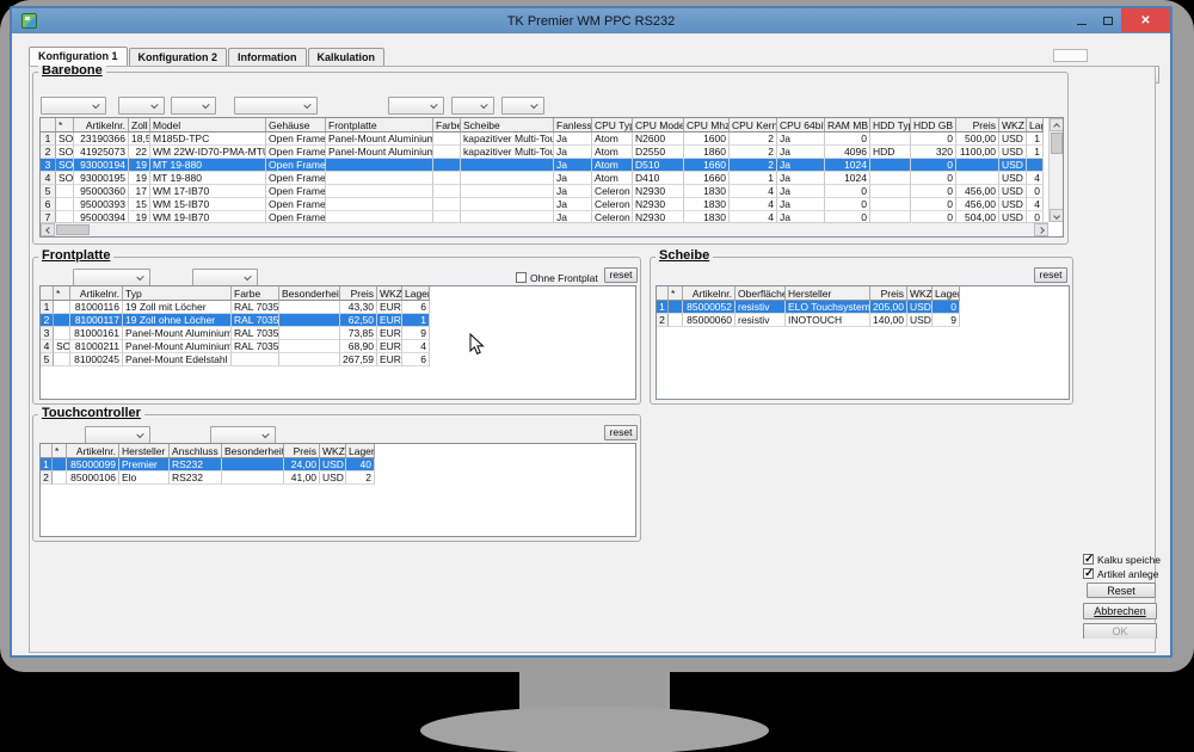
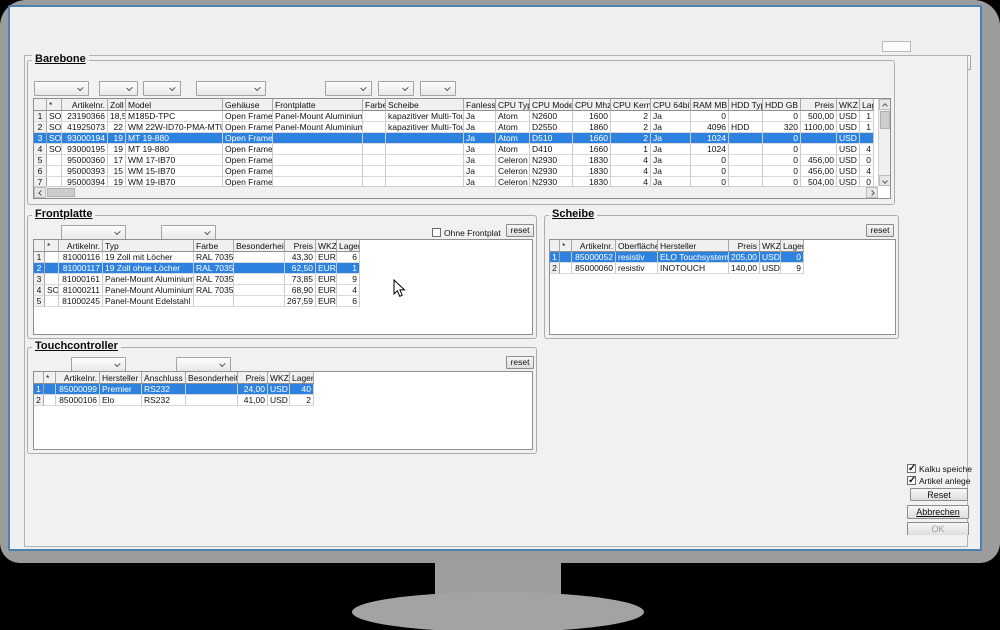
- TK Premier WM PPC RS232
- ✕
- Konfiguration 1
- Konfiguration 2
- Information
- Kalkulation
  Barebone
  *
  Artikelnr.
  Zoll
  Model
  Gehäuse
  Frontplatte
  Farbe
  Scheibe
  Fanless
  CPU Typ
  CPU Mode
  CPU Mhz
  CPU Kern
  CPU 64bit
  RAM MB
  HDD Typ
  HDD GB
  Preis
  WKZ
  Lag
  1
  SO
  23190366
  18,5
  M185D-TPC
  Open Frame
  Panel-Mount Aluminium
  kapazitiver Multi-Tou
  Ja
  Atom
  N2600
  1600
  2
  Ja
  0
  0
  500,00
  USD
  1
  2
  SO
  41925073
  22
  WM 22W-ID70-PMA-MT
  Open Frame
  Panel-Mount Aluminium
  kapazitiver Multi-Tou
  Ja
  Atom
  D2550
  1860
  2
  Ja
  4096
  HDD
  320
  1100,00
  USD
  1
  3
  SO
  93000194
  19
  MT 19-880
  Open Frame
  Ja
  Atom
  D510
  1660
  2
  Ja
  1024
  0
  USD
  4
  SO
  93000195
  19
  MT 19-880
  Open Frame
  Ja
  Atom
  D410
  1660
  1
  Ja
  1024
  0
  USD
  4
  5
  95000360
  17
  WM 17-IB70
  Open Frame
  Ja
  Celeron
  N2930
  1830
  4
  Ja
  0
  0
  456,00
  USD
  0
  6
  95000393
  15
  WM 15-IB70
  Open Frame
  Ja
  Celeron
  N2930
  1830
  4
  Ja
  0
  0
  456,00
  USD
  4
  7
  95000394
  19
  WM 19-IB70
  Open Frame
  Ja
  Celeron
  N2930
  1830
  4
  Ja
  0
  0
  504,00
  USD
  0
  Frontplatte
  Ohne Frontplat
  reset
  *
  Artikelnr.
  Typ
  Farbe
  Besonderheit
  Preis
  WKZ
  Lager
  1
  81000116
  19 Zoll mit Löcher
  RAL 7035
  43,30
  EUR
  6
  2
  81000117
  19 Zoll ohne Löcher
  RAL 7035
  62,50
  EUR
  1
  3
  81000161
  Panel-Mount Aluminium
  RAL 7035
  73,85
  EUR
  9
  4
  SO
  81000211
  Panel-Mount Aluminium
  RAL 7035
  68,90
  EUR
  4
  5
  81000245
  Panel-Mount Edelstahl
  267,59
  EUR
  6
  Scheibe
  reset
  *
  Artikelnr.
  Oberfläche
  Hersteller
  Preis
  WKZ
  Lager
  1
  85000052
  resistiv
  ELO Touchsystem
  205,00
  USD
  0
  2
  85000060
  resistiv
  INOTOUCH
  140,00
  USD
  9
  Touchcontroller
  reset
  *
  Artikelnr.
  Hersteller
  Anschluss
  Besonderheit
  Preis
  WKZ
  Lager
  1
  85000099
  Premier
  RS232
  24,00
  USD
  40
  2
  85000106
  Elo
  RS232
  41,00
  USD
  2
  Kalku speiche
  Artikel anlege
  Reset
  Abbrechen
  OK
